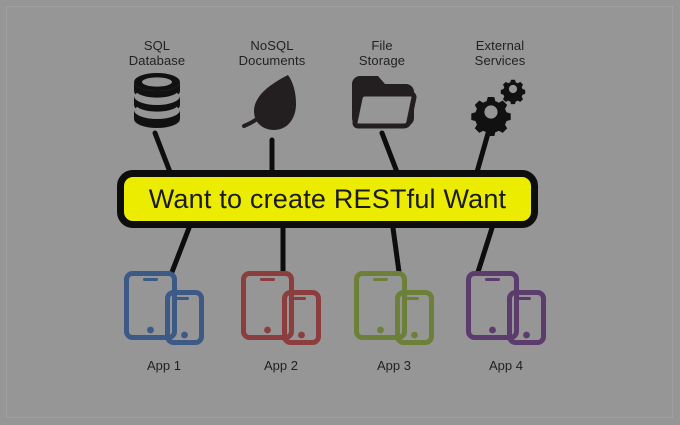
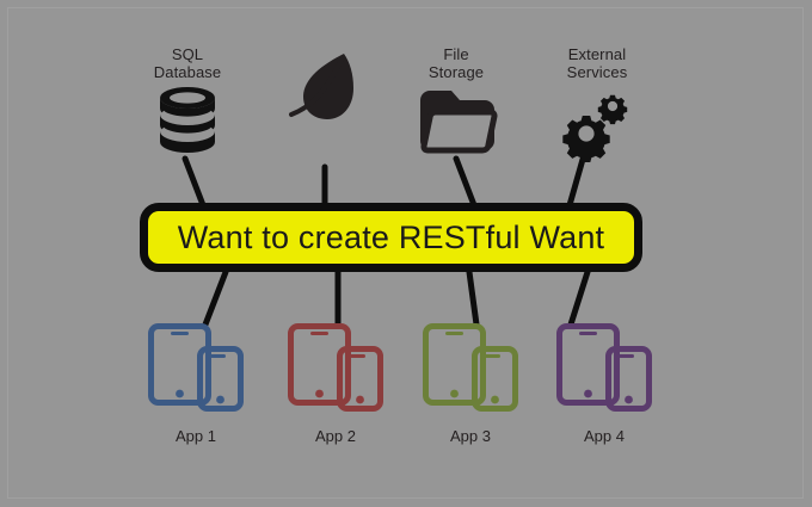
  SQL
  Database
- NoSQL
- Documents
  File
  Storage
  External
  Services
  Want to create RESTful Want
  App 1
  App 2
  App 3
  App 4
